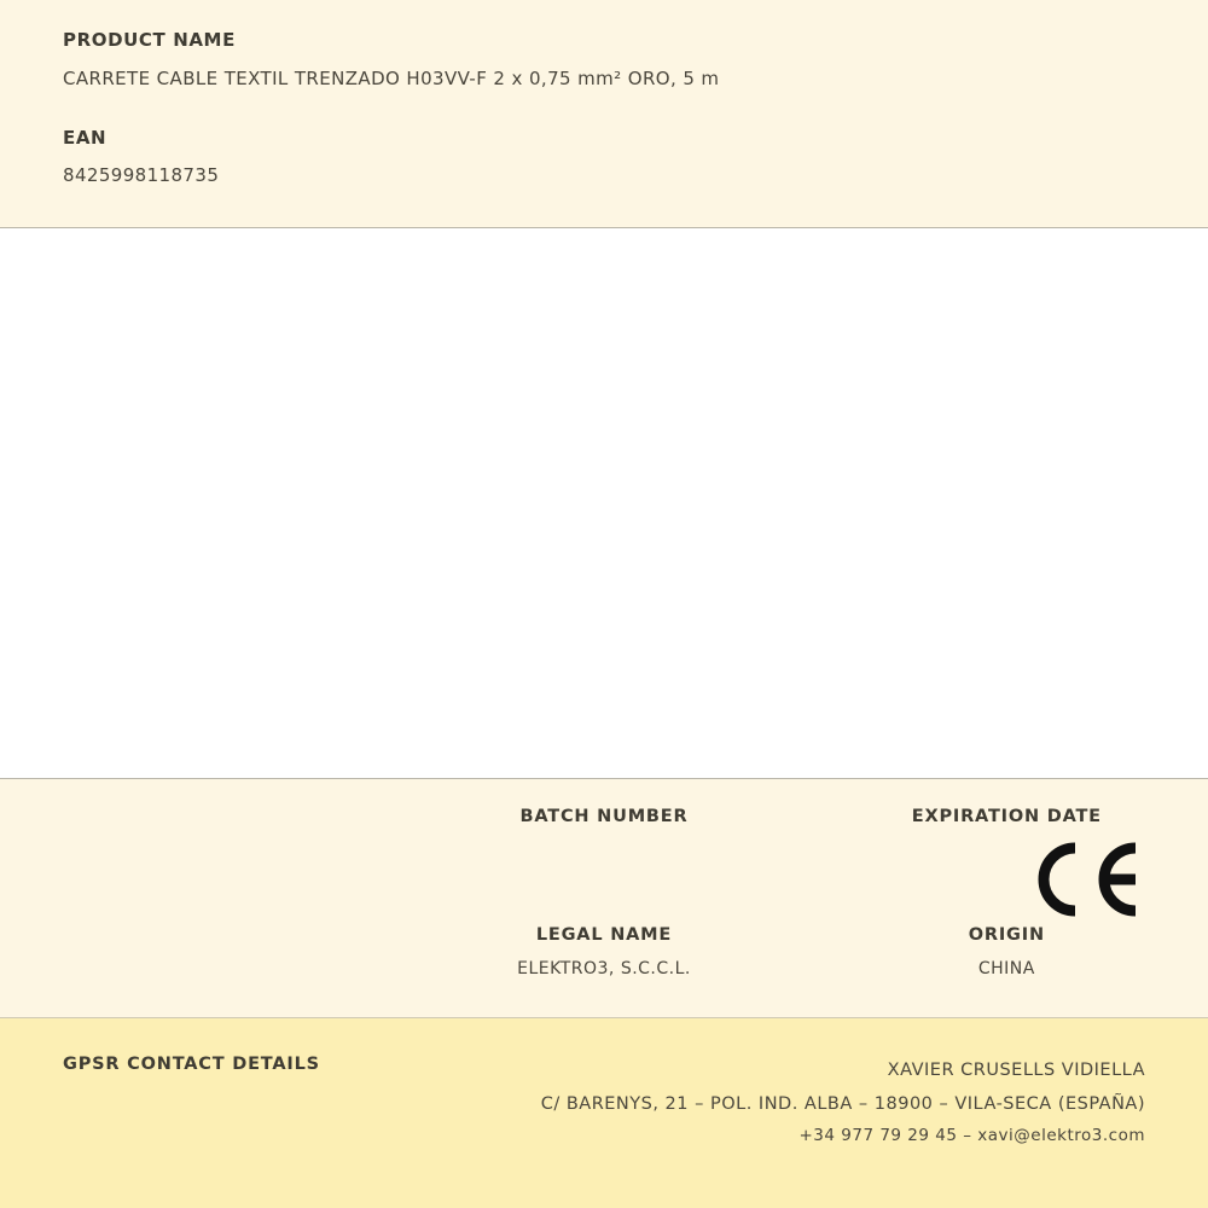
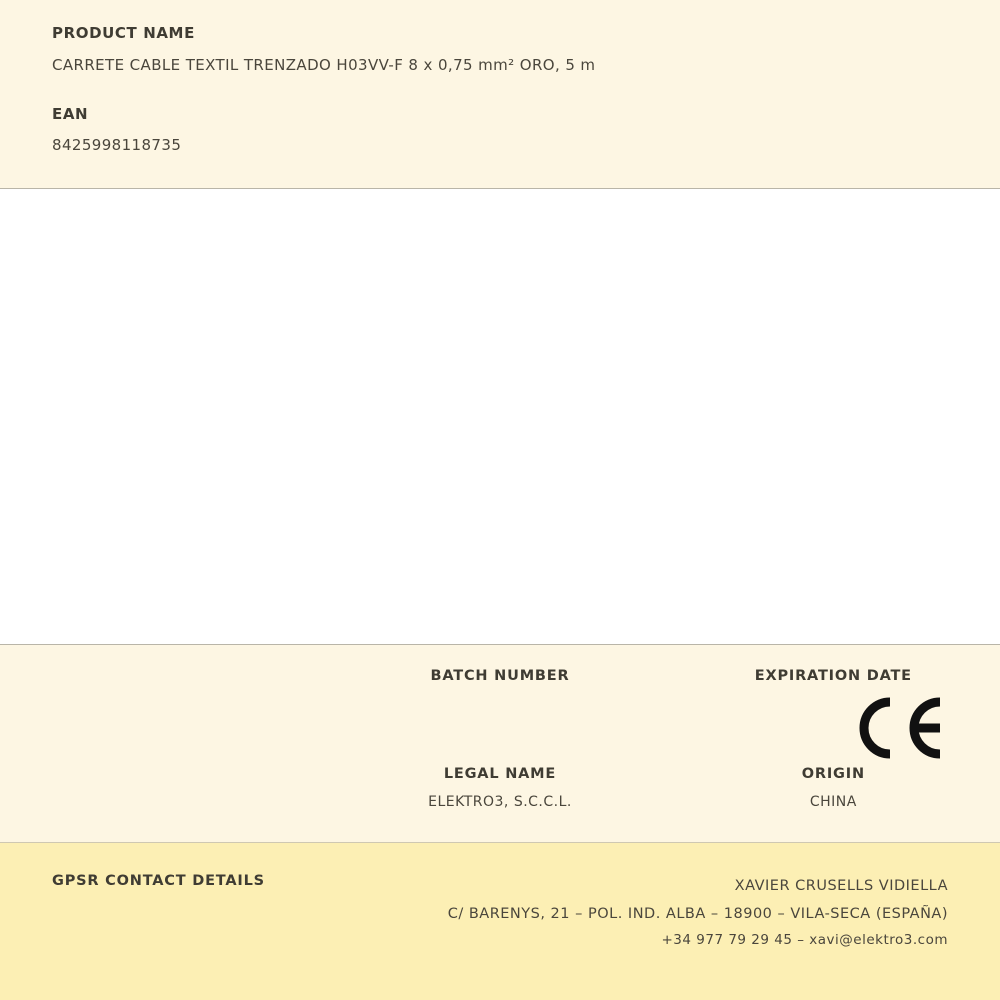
  PRODUCT NAME
- CARRETE CABLE TEXTIL TRENZADO H03VV-F 2 x 0,75 mm² ORO, 5 m
+ CARRETE CABLE TEXTIL TRENZADO H03VV-F 8 x 0,75 mm² ORO, 5 m
  EAN
  8425998118735
  BATCH NUMBER
  EXPIRATION DATE
  LEGAL NAME
  ELEKTRO3, S.C.C.L.
  ORIGIN
  CHINA
  GPSR CONTACT DETAILS
  XAVIER CRUSELLS VIDIELLA
  C/ BARENYS, 21 – POL. IND. ALBA – 18900 – VILA-SECA (ESPAÑA)
  +34 977 79 29 45 – xavi@elektro3.com
